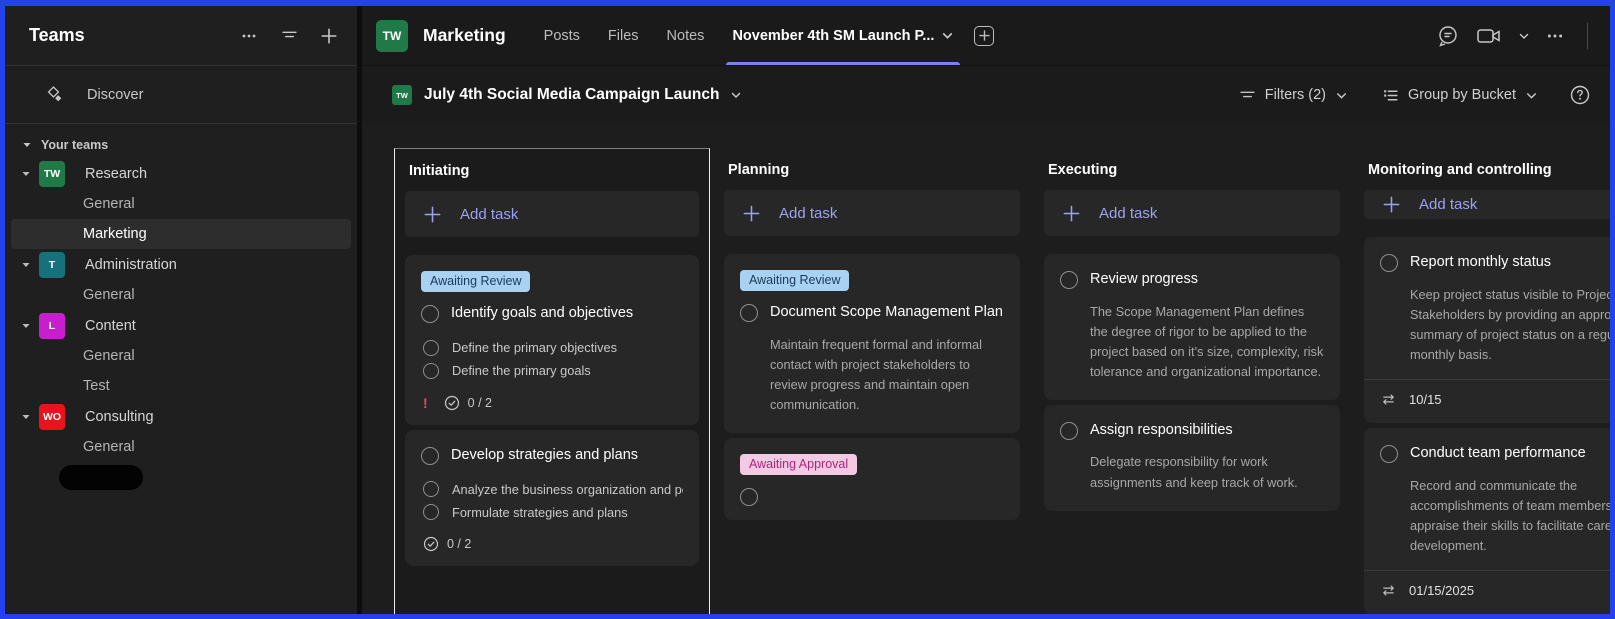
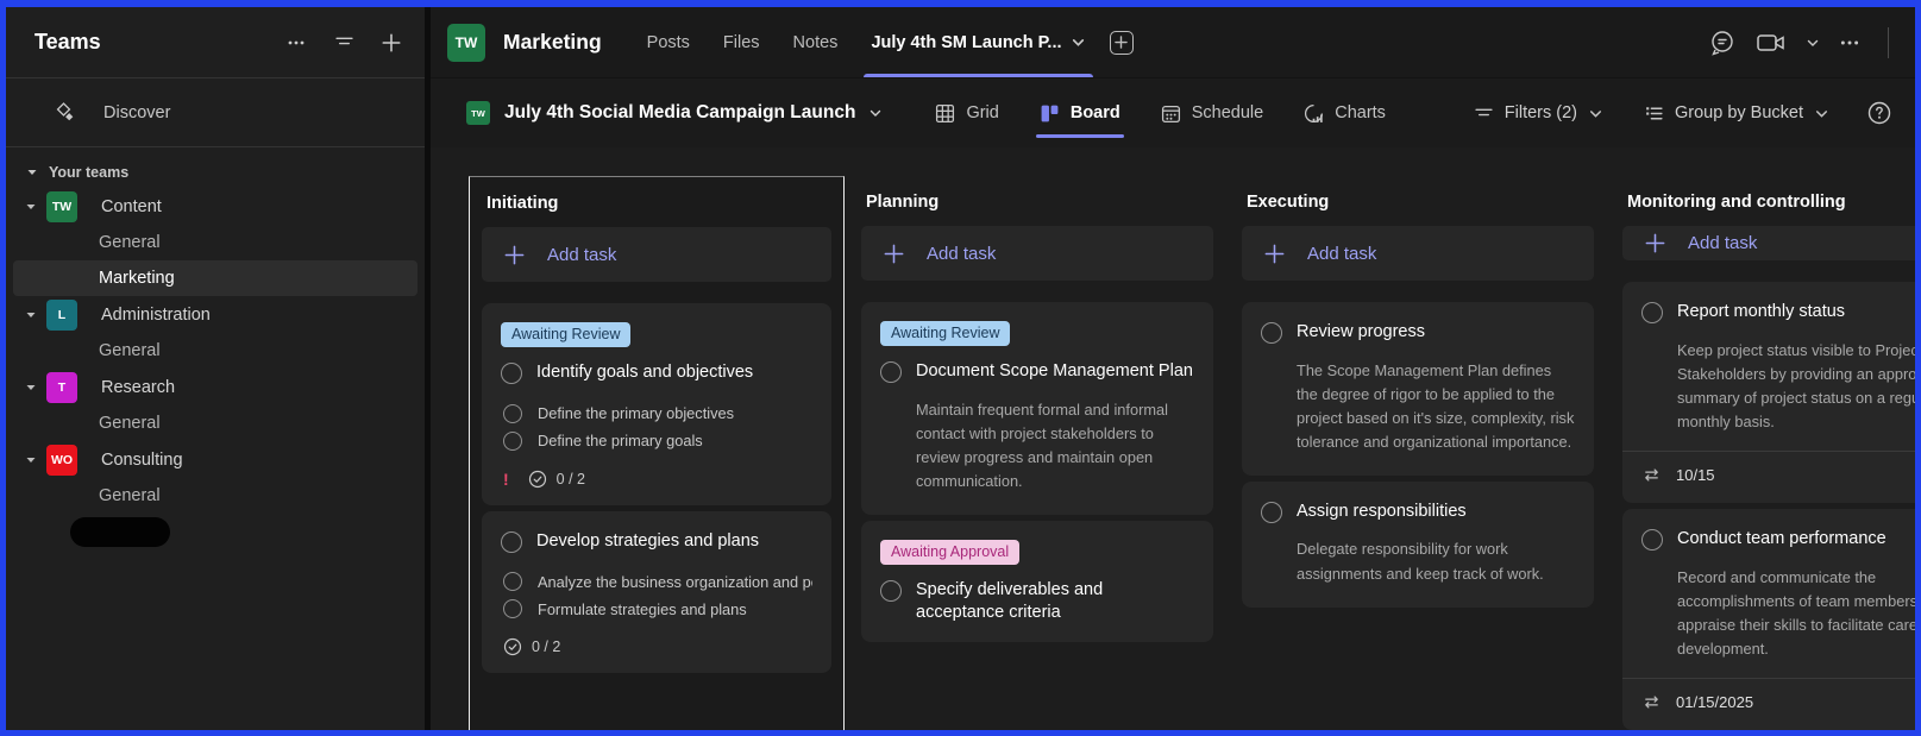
  Teams
  Discover
  Your teams
  TW
- Research
+ Content
  General
  Marketing
- T
+ L
  Administration
  General
- L
+ T
- Content
+ Research
  General
- Test
  WO
  Consulting
  General
  TW
  Marketing
  Posts
  Files
  Notes
- November 4th SM Launch P...
+ July 4th SM Launch P...
  TW
  July 4th Social Media Campaign Launch
+ Grid
+ Board
+ Schedule
+ Charts
  Filters (2)
  Group by Bucket
  Initiating
  Add task
  Awaiting Review
  Identify goals and objectives
  Define the primary objectives
  Define the primary goals
  !
  0 / 2
  Develop strategies and plans
  Analyze the business organization and p
  Formulate strategies and plans
  0 / 2
  Planning
  Add task
  Awaiting Review
  Document Scope Management Plan
  Maintain frequent formal and informal contact with project stakeholders to review progress and maintain open communication.
  Awaiting Approval
+ Specify deliverables and acceptance criteria
  Executing
  Add task
  Review progress
  The Scope Management Plan defines the degree of rigor to be applied to the project based on it's size, complexity, risk tolerance and organizational importance.
  Assign responsibilities
  Delegate responsibility for work assignments and keep track of work.
  Monitoring and controlling
  Add task
  Report monthly status
  Keep project status visible to Projec Stakeholders by providing an appro summary of project status on a reg monthly basis.
  10/15
  Conduct team performance
  Record and communicate the accomplishments of team members appraise their skills to facilitate care development.
  01/15/2025
